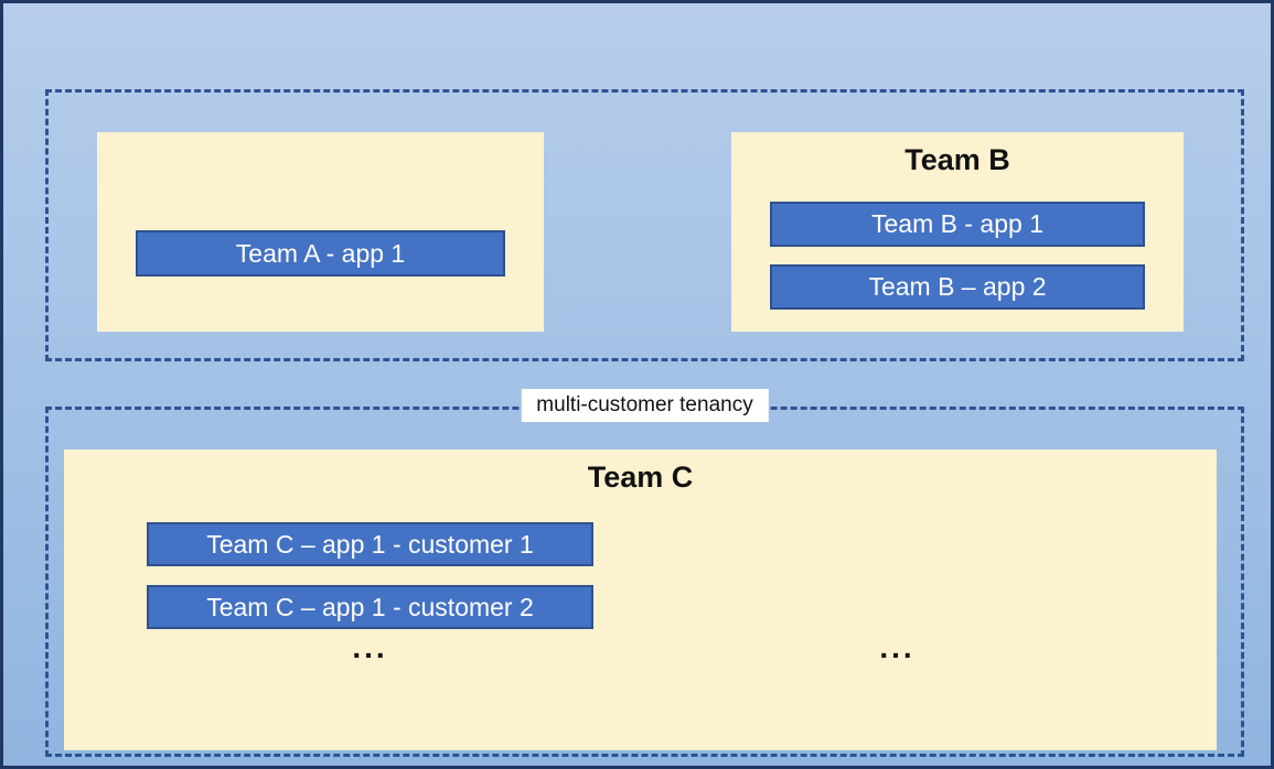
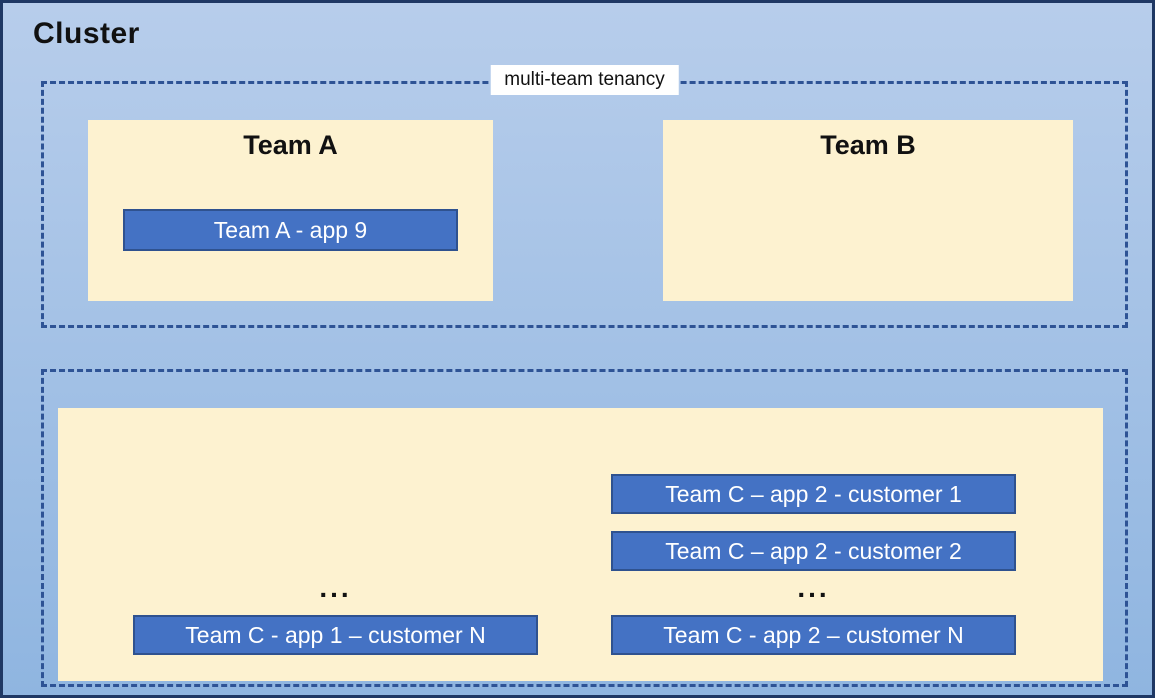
+ Cluster
+ multi-team tenancy
+ Team A
- Team A - app 1
+ Team A - app 9
  Team B
- Team B - app 1
- Team B – app 2
- multi-customer tenancy
- Team C
- Team C – app 1 - customer 1
- Team C – app 1 - customer 2
  ...
+ Team C - app 1 – customer N
+ Team C – app 2 - customer 1
+ Team C – app 2 - customer 2
  ...
+ Team C - app 2 – customer N
